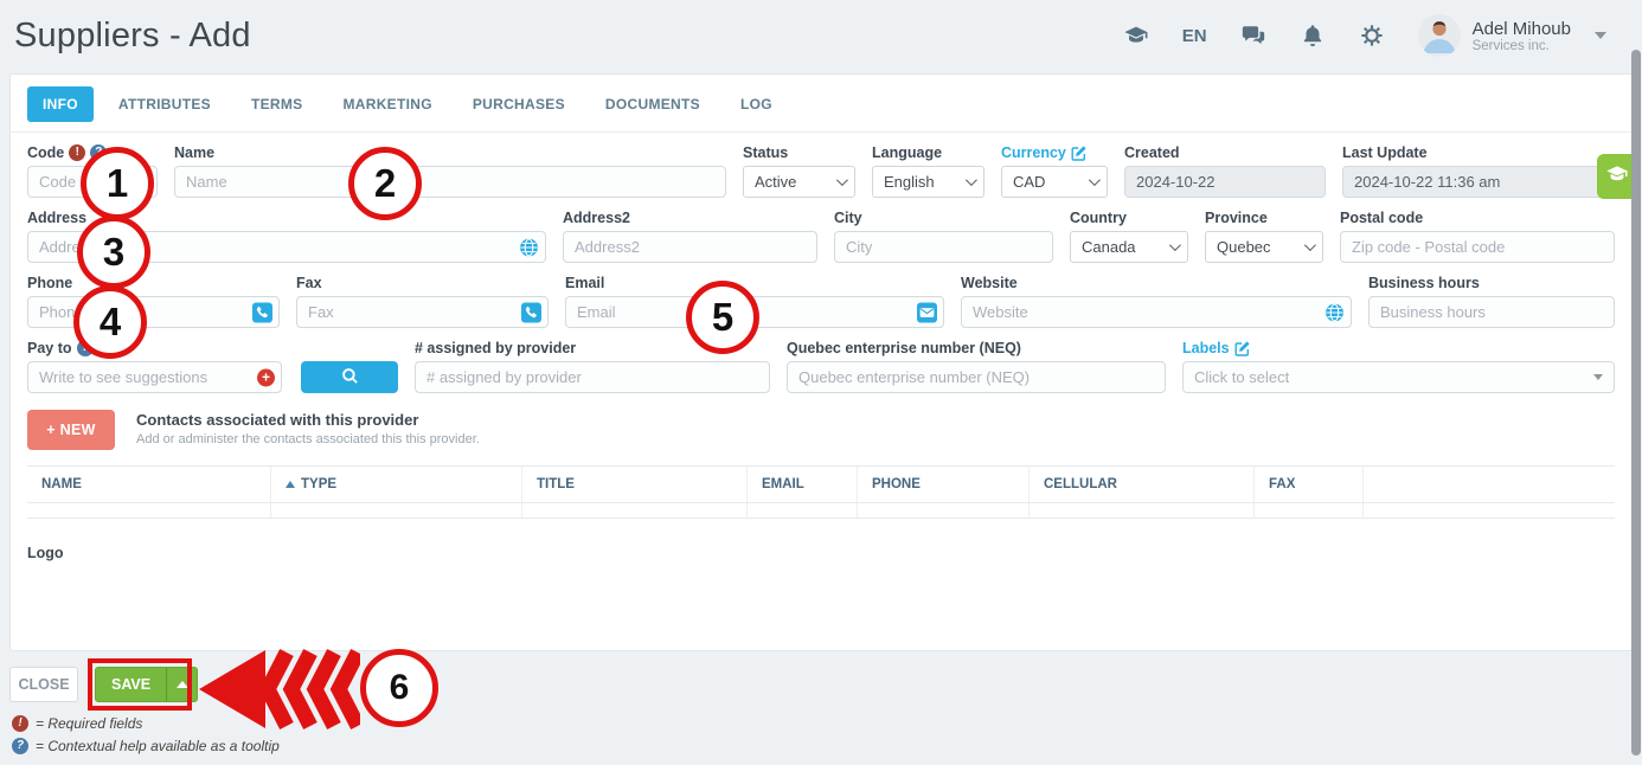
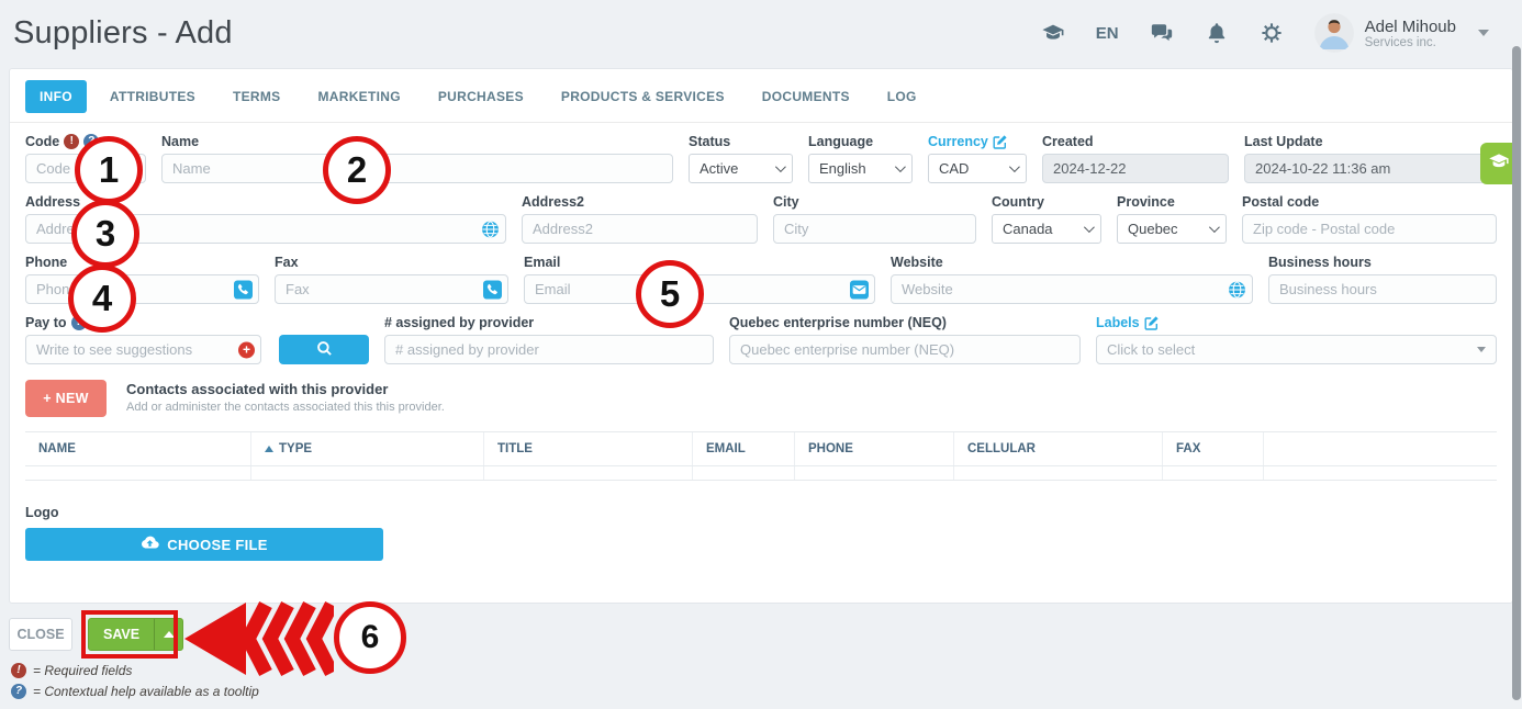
  Suppliers - Add
  EN
  Adel Mihoub
  Services inc.
  INFO
  ATTRIBUTES
  TERMS
  MARKETING
  PURCHASES
+ PRODUCTS & SERVICES
  DOCUMENTS
  LOG
  Code
  !
  Code
  Name
  Name
  Status
  Active
  Language
  English
  Currency
  CAD
  Created
- 2024-10-22
+ 2024-12-22
  Last Update
  2024-10-22 11:36 am
  Address
  Addre
  Address2
  Address2
  City
  City
  Country
  Canada
  Province
  Quebec
  Postal code
  Zip code - Postal code
  Phone
  Phon
  Fax
  Fax
  Email
  Email
  Website
  Website
  Business hours
  Business hours
  Pay to
  Write to see suggestions
  +
  # assigned by provider
  # assigned by provider
  Quebec enterprise number (NEQ)
  Quebec enterprise number (NEQ)
  Labels
  Click to select
  + NEW
  Contacts associated with this provider
  Add or administer the contacts associated this this provider.
  NAME
  TYPE
  TITLE
  EMAIL
  PHONE
  CELLULAR
  FAX
  Logo
+ CHOOSE FILE
  CLOSE
  SAVE
  !
  = Required fields
  ?
  = Contextual help available as a tooltip
  1
  2
  3
  4
  5
  6
